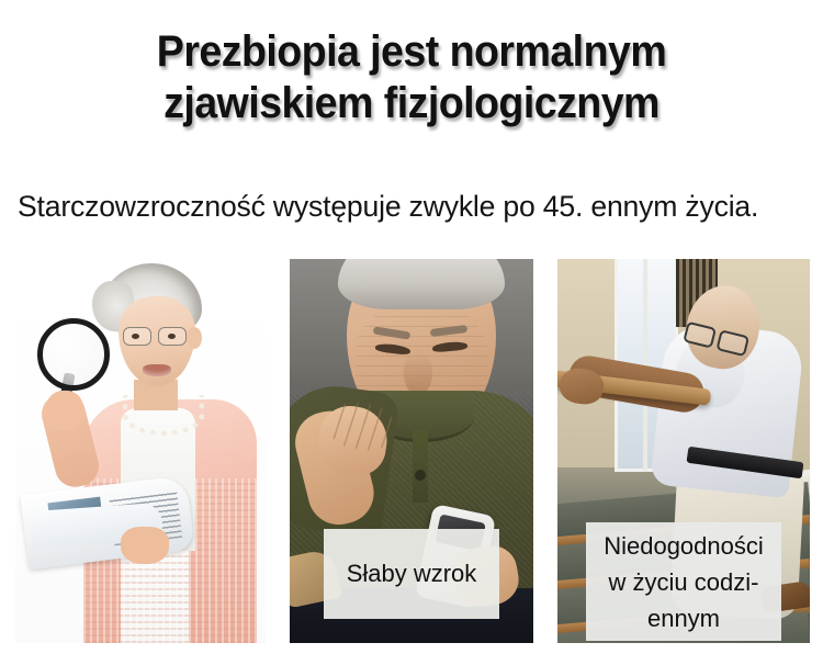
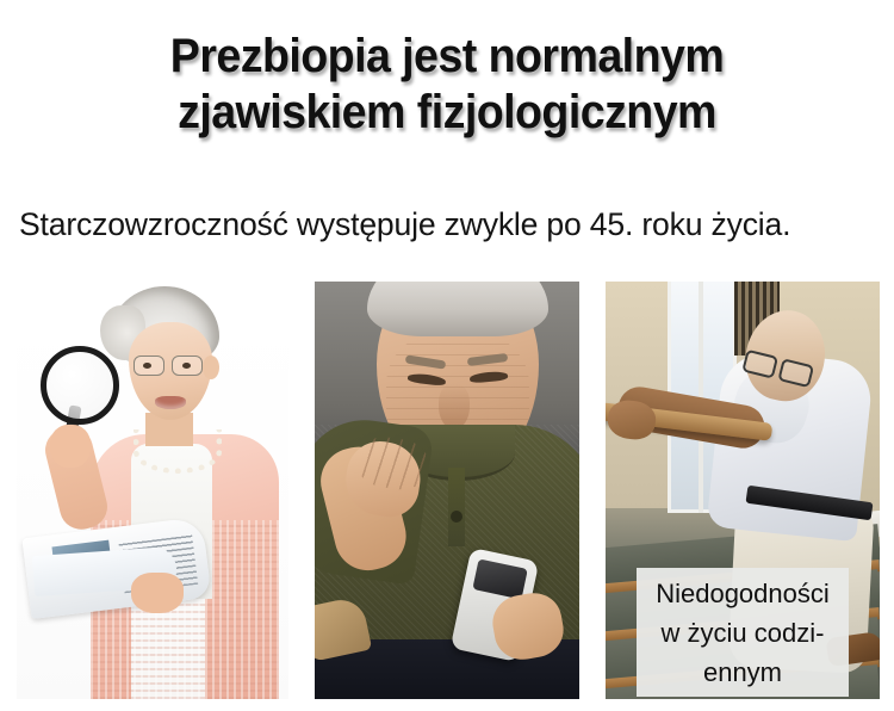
  Prezbiopia jest normalnym
  zjawiskiem fizjologicznym
- Starczowzroczność występuje zwykle po 45. ennym życia.
+ Starczowzroczność występuje zwykle po 45. roku życia.
- Słaby wzrok
  Niedogodności
  w życiu codzi-
  ennym
